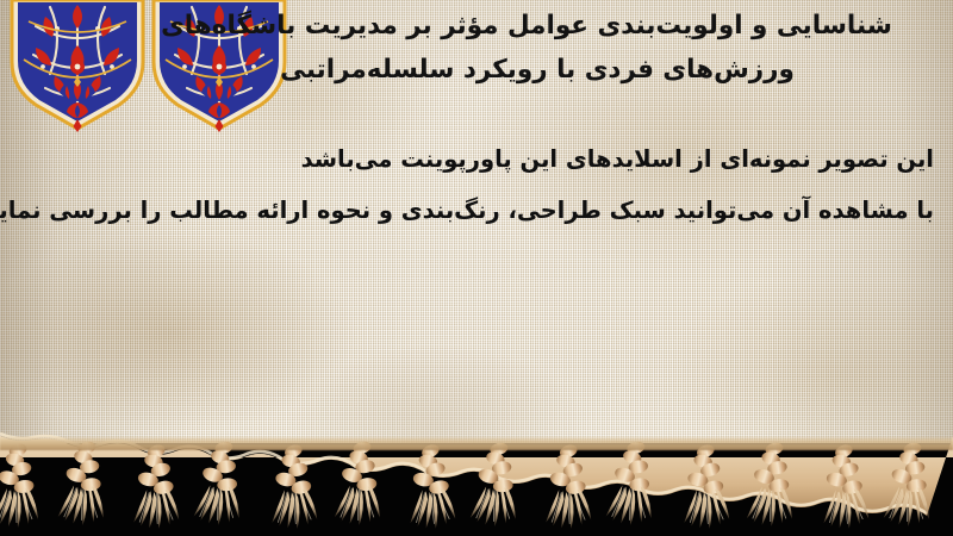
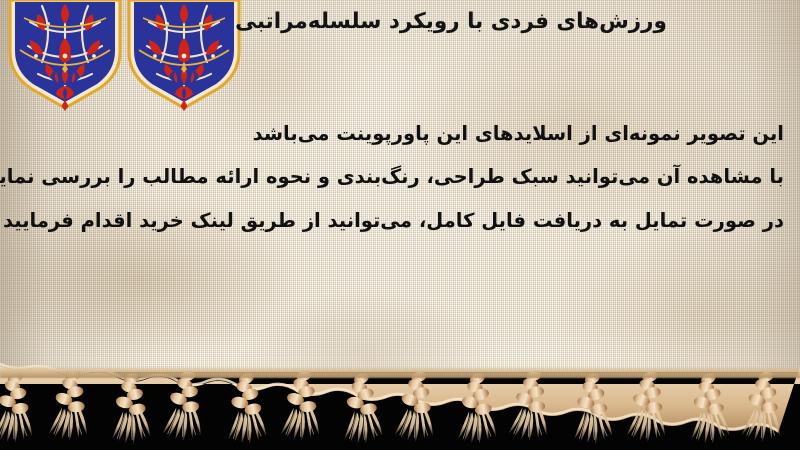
- شناسایی و اولویت‌بندی عوامل مؤثر بر مدیریت باشگاه‌های
  ورزش‌های فردی با رویکرد سلسله‌مراتبی
  این تصویر نمونه‌ای از اسلایدهای این پاورپوینت می‌باشد
  با مشاهده آن می‌توانید سبک طراحی، رنگ‌بندی و نحوه ارائه مطالب را بررسی نمای
+ در صورت تمایل به دریافت فایل کامل، می‌توانید از طریق لینک خرید اقدام فرمایید
